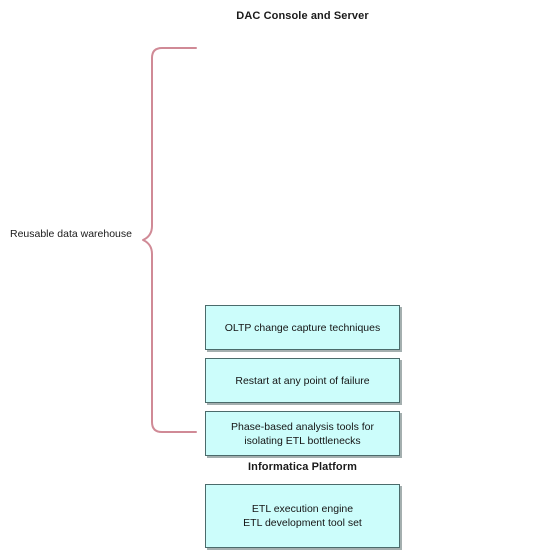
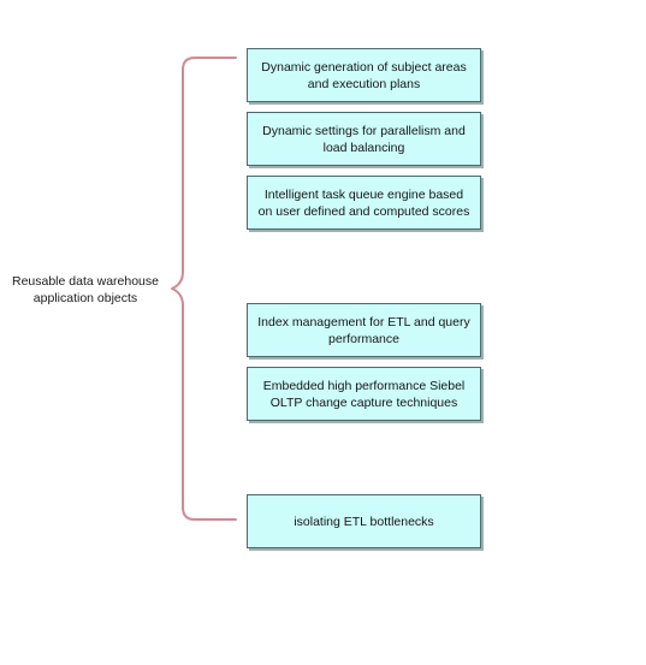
- DAC Console and Server
  Reusable data warehouse
+ application objects
+ Dynamic generation of subject areas
+ and execution plans
+ Dynamic settings for parallelism and
+ load balancing
+ Intelligent task queue engine based
+ on user defined and computed scores
+ Index management for ETL and query
+ performance
+ Embedded high performance Siebel
  OLTP change capture techniques
- Restart at any point of failure
- Phase-based analysis tools for
  isolating ETL bottlenecks
- Informatica Platform
- ETL execution engine
- ETL development tool set
